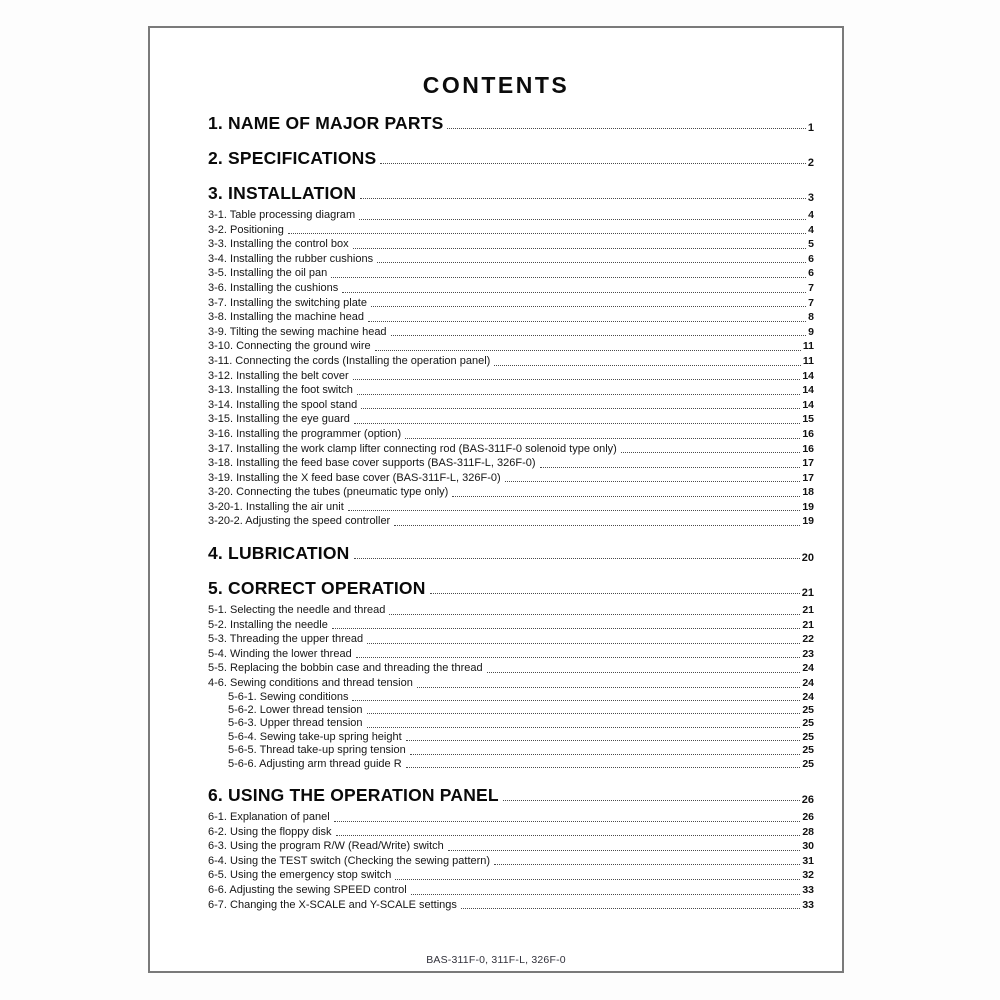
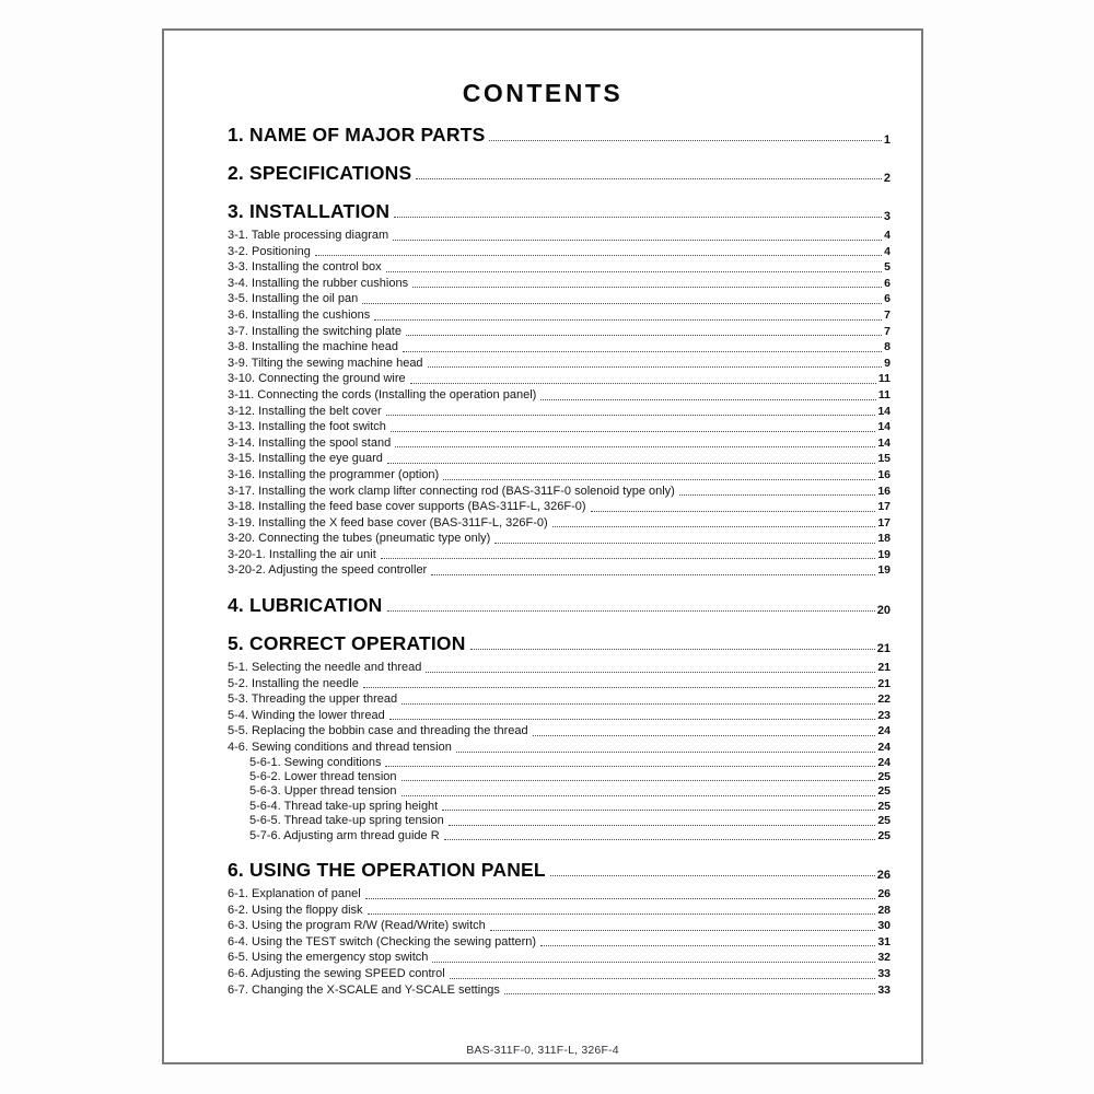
  CONTENTS
  1. NAME OF MAJOR PARTS
  1
  2. SPECIFICATIONS
  2
  3. INSTALLATION
  3
  3-1. Table processing diagram
  4
  3-2. Positioning
  4
  3-3. Installing the control box
  5
  3-4. Installing the rubber cushions
  6
  3-5. Installing the oil pan
  6
  3-6. Installing the cushions
  7
  3-7. Installing the switching plate
  7
  3-8. Installing the machine head
  8
  3-9. Tilting the sewing machine head
  9
  3-10. Connecting the ground wire
  11
  3-11. Connecting the cords (Installing the operation panel)
  11
  3-12. Installing the belt cover
  14
  3-13. Installing the foot switch
  14
  3-14. Installing the spool stand
  14
  3-15. Installing the eye guard
  15
  3-16. Installing the programmer (option)
  16
  3-17. Installing the work clamp lifter connecting rod (BAS-311F-0 solenoid type only)
  16
  3-18. Installing the feed base cover supports (BAS-311F-L, 326F-0)
  17
  3-19. Installing the X feed base cover (BAS-311F-L, 326F-0)
  17
  3-20. Connecting the tubes (pneumatic type only)
  18
  3-20-1. Installing the air unit
  19
  3-20-2. Adjusting the speed controller
  19
  4. LUBRICATION
  20
  5. CORRECT OPERATION
  21
  5-1. Selecting the needle and thread
  21
  5-2. Installing the needle
  21
  5-3. Threading the upper thread
  22
  5-4. Winding the lower thread
  23
  5-5. Replacing the bobbin case and threading the thread
  24
  4-6. Sewing conditions and thread tension
  24
  5-6-1. Sewing conditions
  24
  5-6-2. Lower thread tension
  25
  5-6-3. Upper thread tension
  25
- 5-6-4. Sewing take-up spring height
+ 5-6-4. Thread take-up spring height
  25
  5-6-5. Thread take-up spring tension
  25
- 5-6-6. Adjusting arm thread guide R
+ 5-7-6. Adjusting arm thread guide R
  25
  6. USING THE OPERATION PANEL
  26
  6-1. Explanation of panel
  26
  6-2. Using the floppy disk
  28
  6-3. Using the program R/W (Read/Write) switch
  30
  6-4. Using the TEST switch (Checking the sewing pattern)
  31
  6-5. Using the emergency stop switch
  32
  6-6. Adjusting the sewing SPEED control
  33
  6-7. Changing the X-SCALE and Y-SCALE settings
  33
- BAS-311F-0, 311F-L, 326F-0
+ BAS-311F-0, 311F-L, 326F-4
